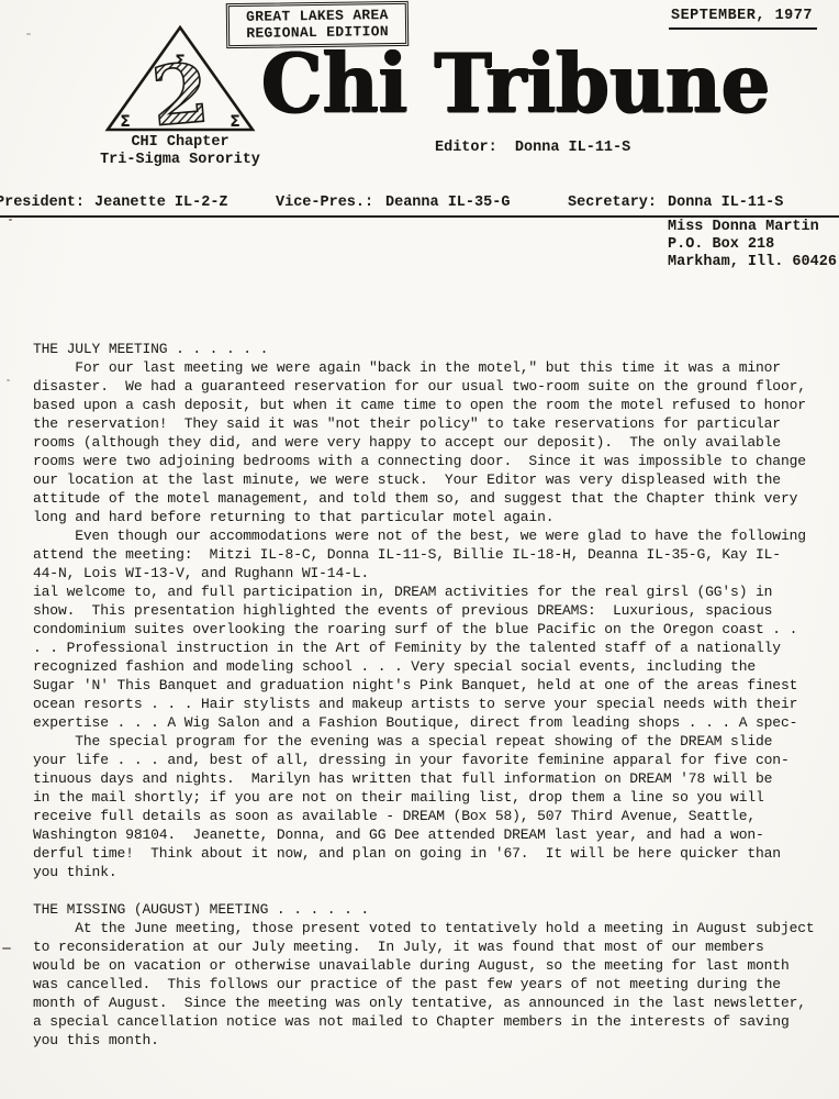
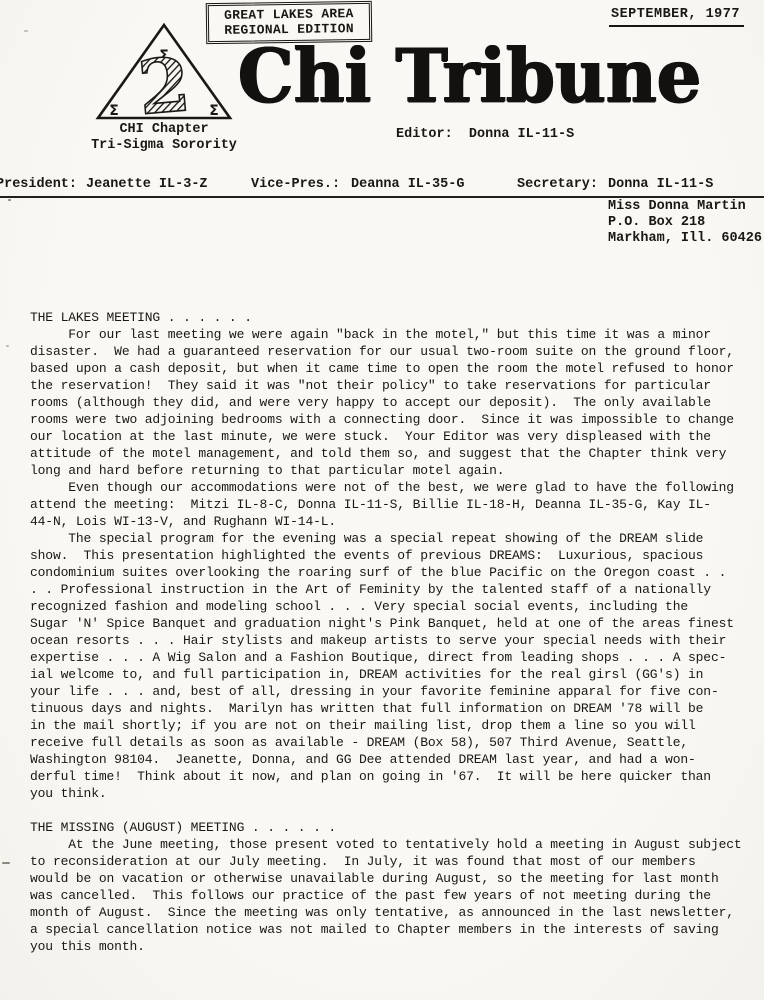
  GREAT LAKES AREA
  REGIONAL EDITION
  SEPTEMBER, 1977
  Σ
  Σ
  Σ
  CHI Chapter
  Tri-Sigma Sorority
  Chi Tribune
  Editor: Donna IL-11-S
  President:
- Jeanette IL-2-Z
+ Jeanette IL-3-Z
  Vice-Pres.:
  Deanna IL-35-G
  Secretary:
  Donna IL-11-S
  Miss Donna Martin
  P.O. Box 218
  Markham, Ill. 60426
- THE JULY MEETING . . . . . .
+ THE LAKES MEETING . . . . . .
  For our last meeting we were again "back in the motel," but this time it was a minor
  disaster. We had a guaranteed reservation for our usual two-room suite on the ground floor,
  based upon a cash deposit, but when it came time to open the room the motel refused to honor
  the reservation! They said it was "not their policy" to take reservations for particular
  rooms (although they did, and were very happy to accept our deposit). The only available
  rooms were two adjoining bedrooms with a connecting door. Since it was impossible to change
  our location at the last minute, we were stuck. Your Editor was very displeased with the
  attitude of the motel management, and told them so, and suggest that the Chapter think very
  long and hard before returning to that particular motel again.
  Even though our accommodations were not of the best, we were glad to have the following
  attend the meeting: Mitzi IL-8-C, Donna IL-11-S, Billie IL-18-H, Deanna IL-35-G, Kay IL-
  44-N, Lois WI-13-V, and Rughann WI-14-L.
- ial welcome to, and full participation in, DREAM activities for the real girsl (GG's) in
+ The special program for the evening was a special repeat showing of the DREAM slide
  show. This presentation highlighted the events of previous DREAMS: Luxurious, spacious
  condominium suites overlooking the roaring surf of the blue Pacific on the Oregon coast . .
  . . Professional instruction in the Art of Feminity by the talented staff of a nationally
  recognized fashion and modeling school . . . Very special social events, including the
- Sugar 'N' This Banquet and graduation night's Pink Banquet, held at one of the areas finest
+ Sugar 'N' Spice Banquet and graduation night's Pink Banquet, held at one of the areas finest
  ocean resorts . . . Hair stylists and makeup artists to serve your special needs with their
  expertise . . . A Wig Salon and a Fashion Boutique, direct from leading shops . . . A spec-
- The special program for the evening was a special repeat showing of the DREAM slide
+ ial welcome to, and full participation in, DREAM activities for the real girsl (GG's) in
  your life . . . and, best of all, dressing in your favorite feminine apparal for five con-
  tinuous days and nights. Marilyn has written that full information on DREAM '78 will be
  in the mail shortly; if you are not on their mailing list, drop them a line so you will
  receive full details as soon as available - DREAM (Box 58), 507 Third Avenue, Seattle,
  Washington 98104. Jeanette, Donna, and GG Dee attended DREAM last year, and had a won-
  derful time! Think about it now, and plan on going in '67. It will be here quicker than
  you think.
  THE MISSING (AUGUST) MEETING . . . . . .
  At the June meeting, those present voted to tentatively hold a meeting in August subject
  to reconsideration at our July meeting. In July, it was found that most of our members
  would be on vacation or otherwise unavailable during August, so the meeting for last month
  was cancelled. This follows our practice of the past few years of not meeting during the
  month of August. Since the meeting was only tentative, as announced in the last newsletter,
  a special cancellation notice was not mailed to Chapter members in the interests of saving
  you this month.
